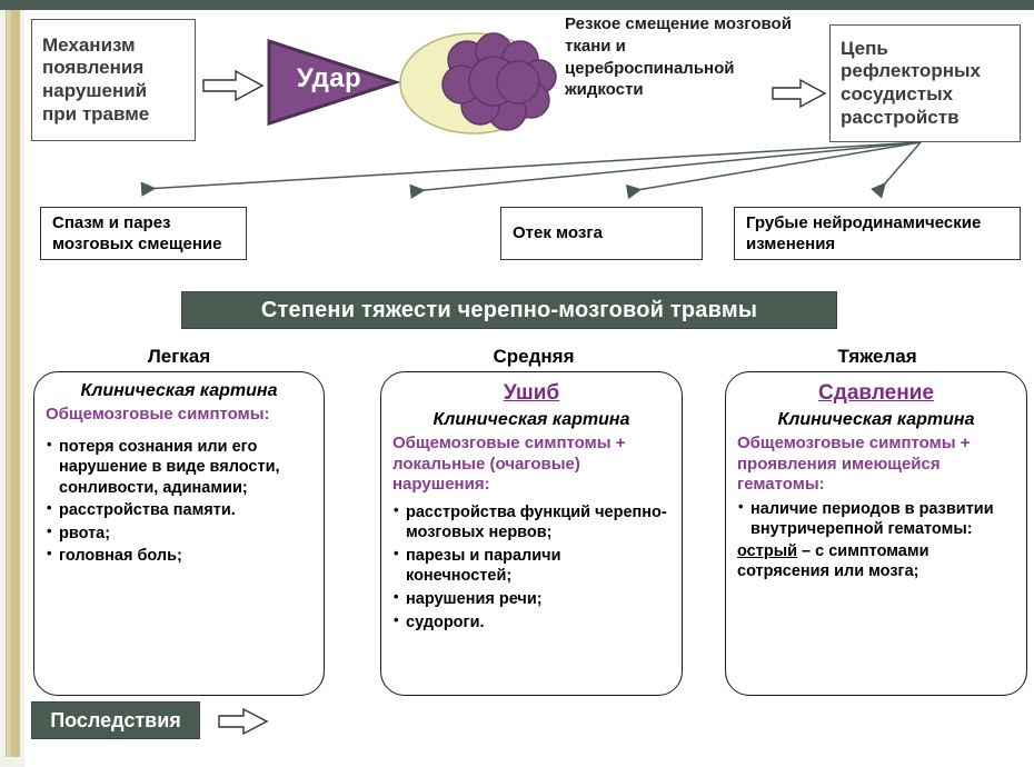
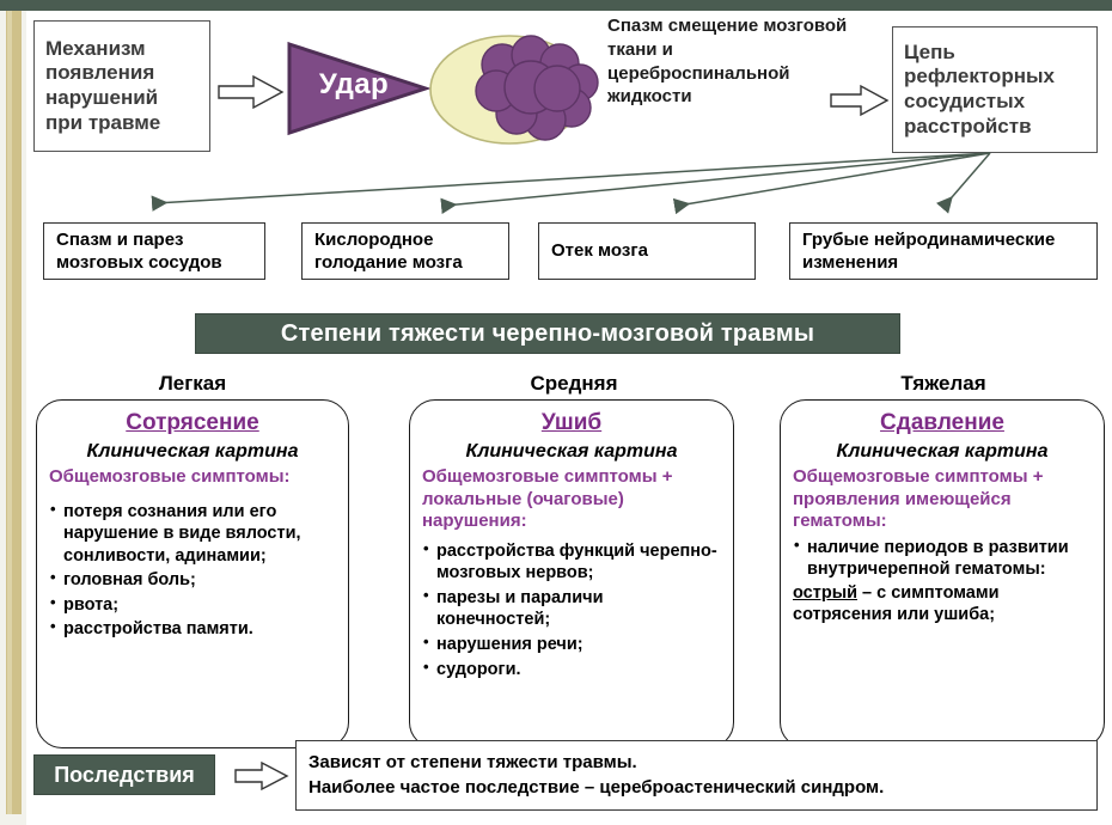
  Механизм появления нарушений при травме
  Удар
- Резкое смещение мозговой ткани и цереброспинальной жидкости
+ Спазм смещение мозговой ткани и цереброспинальной жидкости
  Цепь рефлекторных сосудистых расстройств
- Спазм и парез мозговых смещение
+ Спазм и парез мозговых сосудов
+ Кислородное голодание мозга
  Отек мозга
  Грубые нейродинамические изменения
  Степени тяжести черепно-мозговой травмы
  Легкая
  Средняя
  Тяжелая
+ Сотрясение
  Клиническая картина
  Общемозговые симптомы:
  потеря сознания или его нарушение в виде вялости, сонливости, адинамии;
- расстройства памяти.
+ головная боль;
  рвота;
- головная боль;
+ расстройства памяти.
  Ушиб
  Клиническая картина
  Общемозговые симптомы + локальные (очаговые) нарушения:
  расстройства функций черепно-мозговых нервов;
  парезы и параличи конечностей;
  нарушения речи;
  судороги.
  Сдавление
  Клиническая картина
  Общемозговые симптомы + проявления имеющейся гематомы:
  наличие периодов в развитии внутричерепной гематомы:
- острый – с симптомами сотрясения или мозга;
+ острый – с симптомами сотрясения или ушиба;
  Последствия
+ Зависят от степени тяжести травмы.
+ Наиболее частое последствие – цереброастенический синдром.
